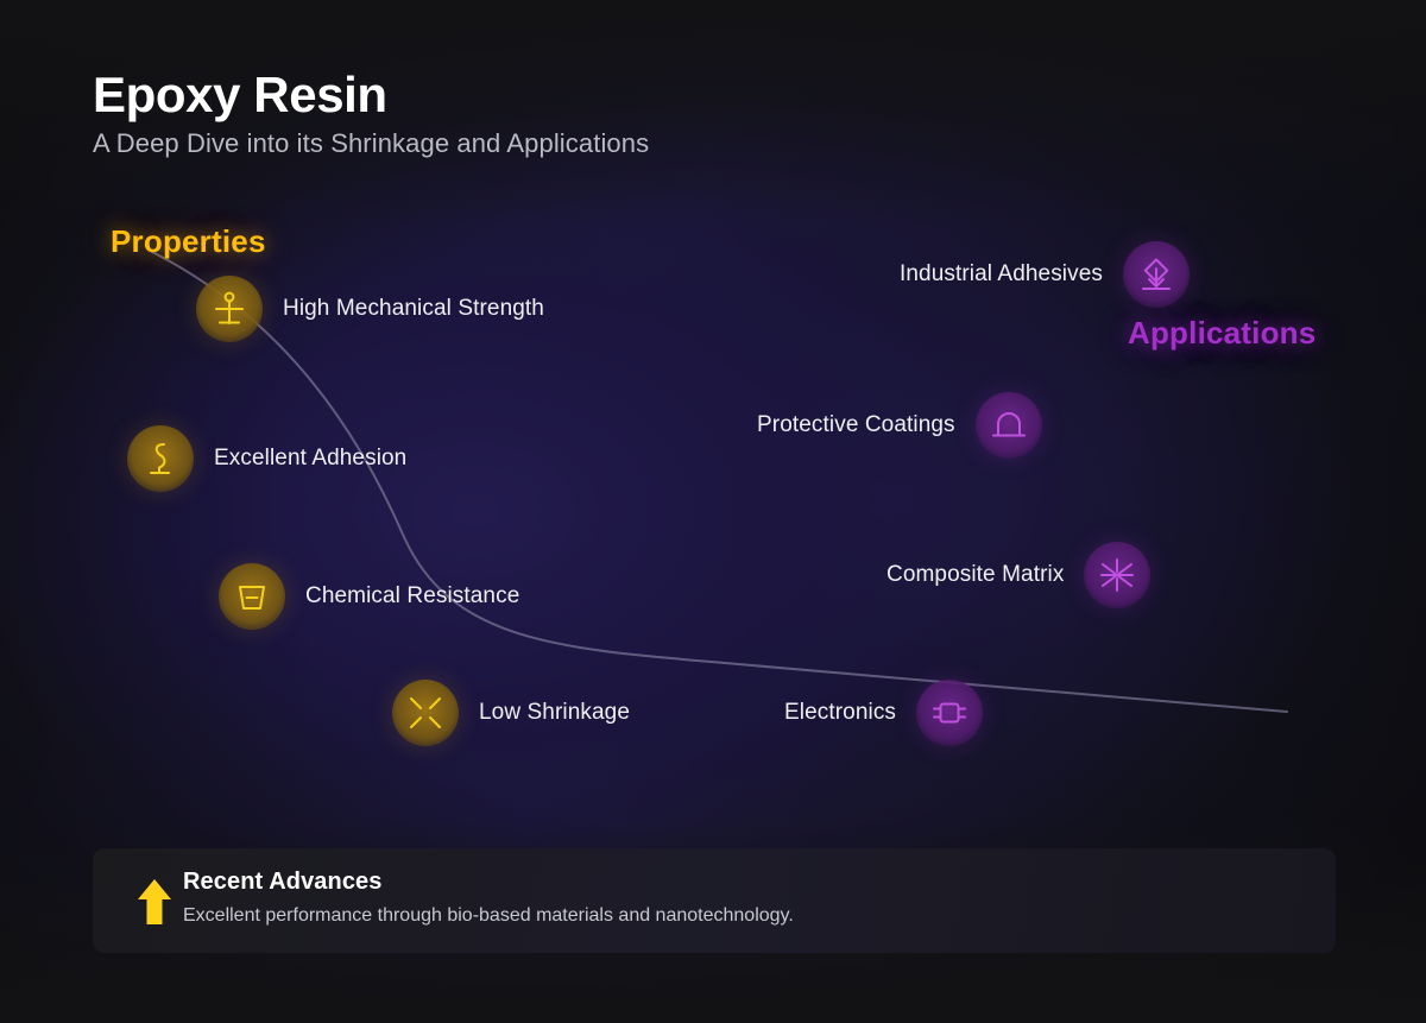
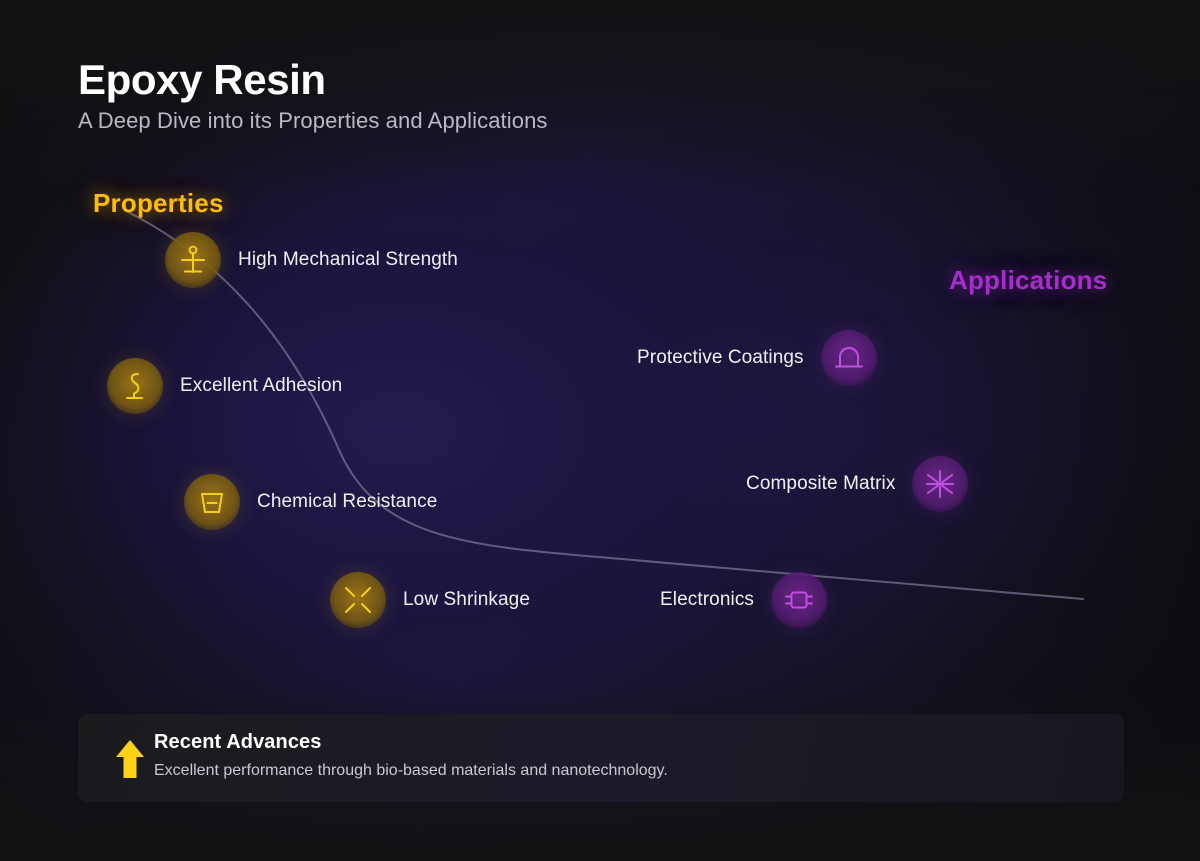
  Epoxy Resin
- A Deep Dive into its Shrinkage and Applications
+ A Deep Dive into its Properties and Applications
  Properties
  Applications
  High Mechanical Strength
  Excellent Adhesion
  Chemical Resistance
  Low Shrinkage
- Industrial Adhesives
  Protective Coatings
  Composite Matrix
  Electronics
  Recent Advances
  Excellent performance through bio-based materials and nanotechnology.
